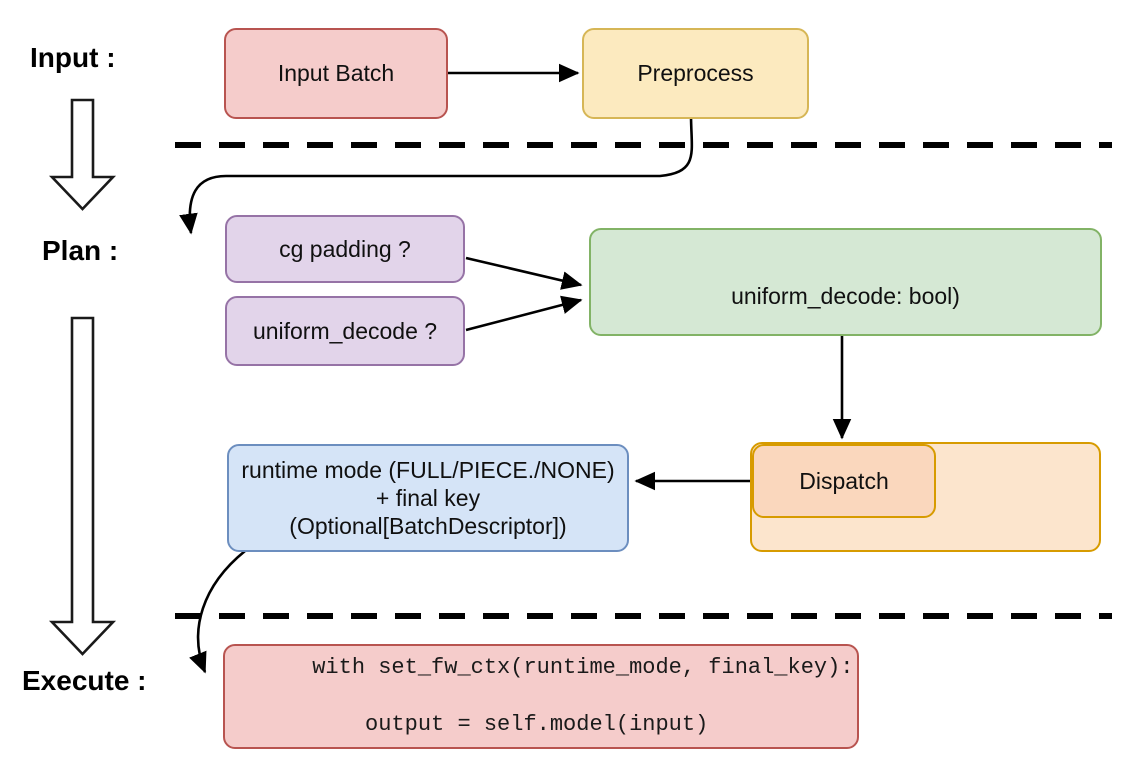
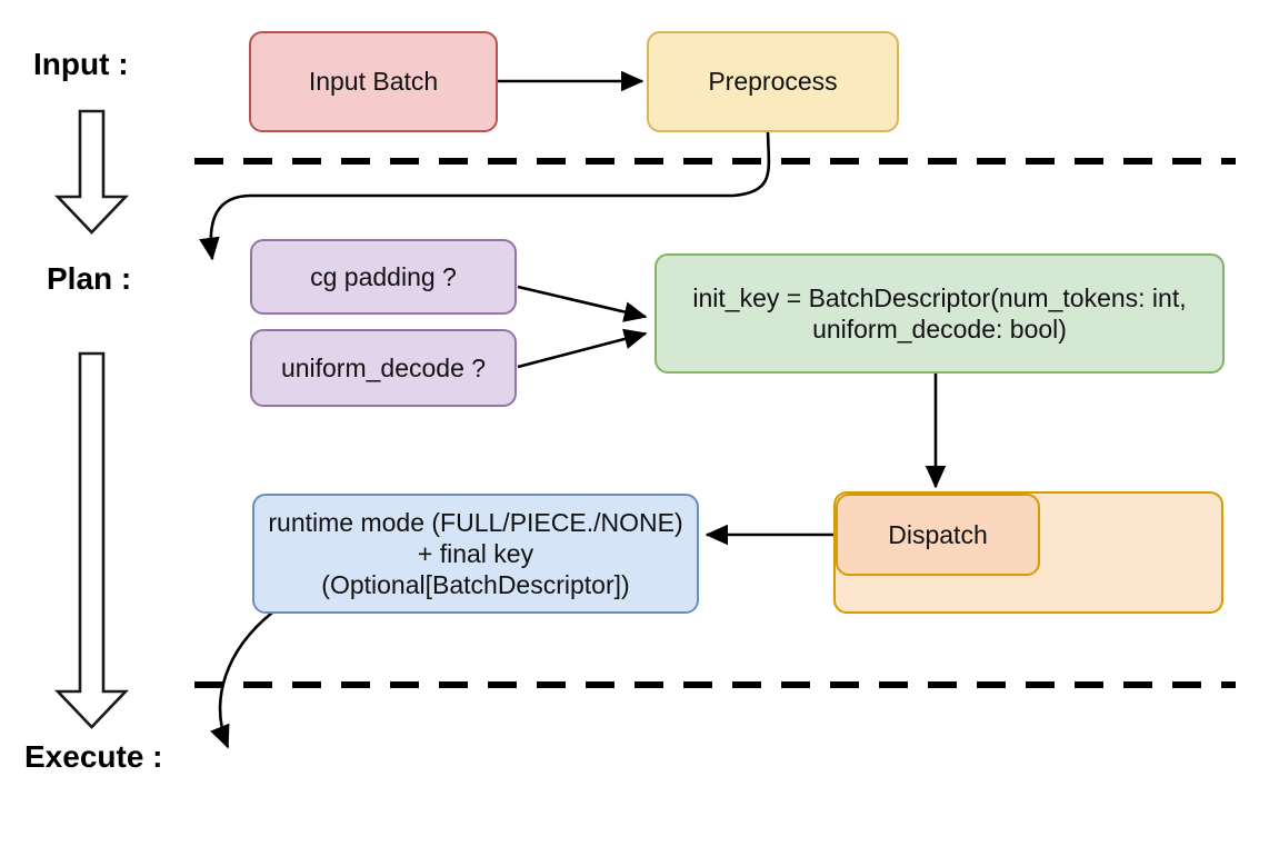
  Input :
  Plan :
  Execute :
  Input Batch
  Preprocess
  cg padding ?
  uniform_decode ?
+ init_key = BatchDescriptor(num_tokens: int,
  uniform_decode: bool)
  Dispatch
  runtime mode (FULL/PIECE./NONE)
  + final key (Optional[BatchDescriptor])
- with set_fw_ctx(runtime_mode, final_key):
- output = self.model(input)
